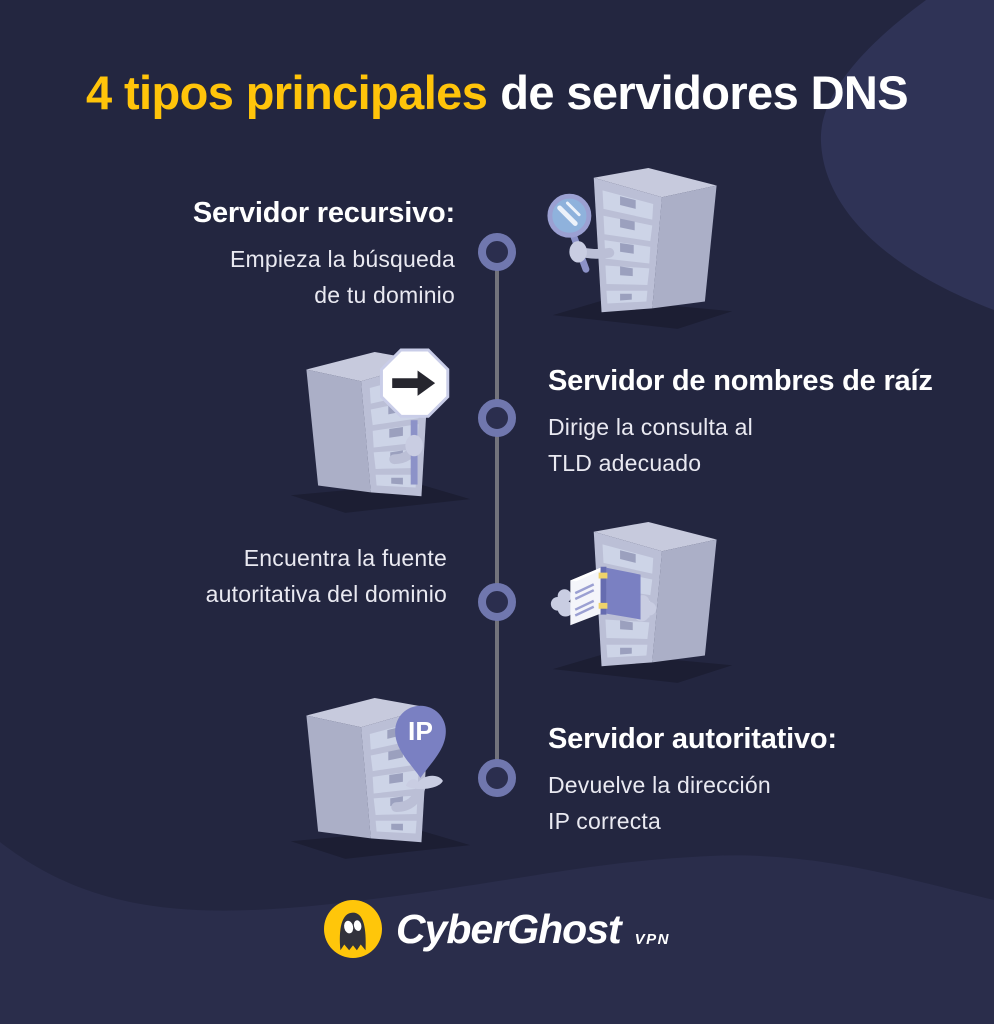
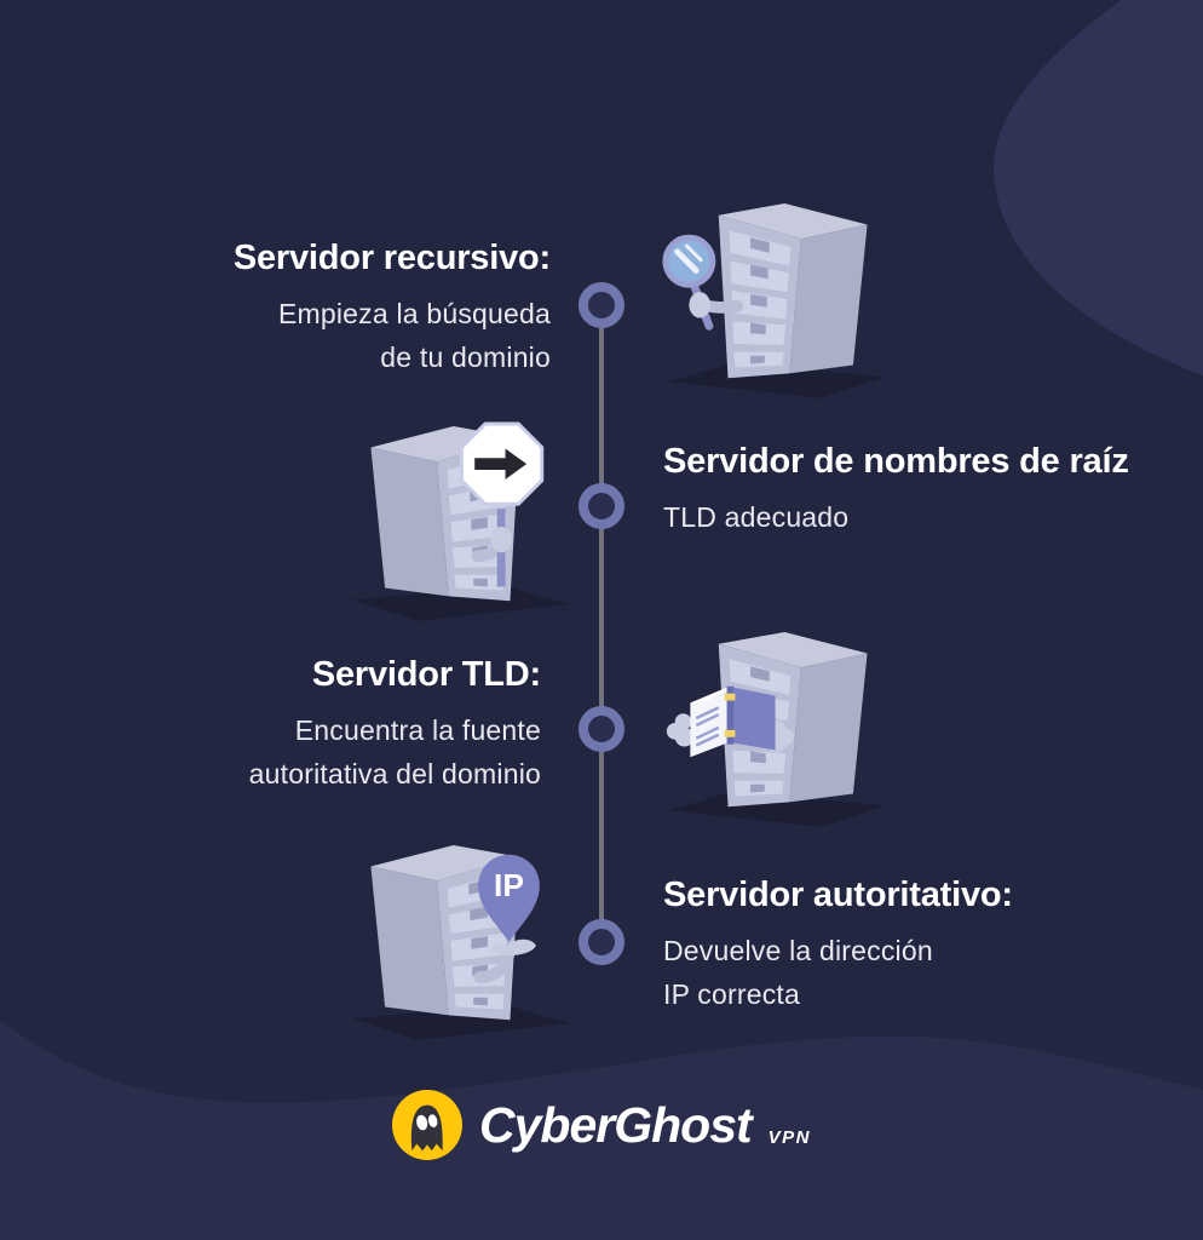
- 4 tipos principales de servidores DNS
  Servidor recursivo:
  Empieza la búsqueda
  de tu dominio
  Servidor de nombres de raíz
- Dirige la consulta al
  TLD adecuado
+ Servidor TLD:
  Encuentra la fuente
  autoritativa del dominio
  Servidor autoritativo:
  Devuelve la dirección
  IP correcta
  IP
  CyberGhost
  VPN
